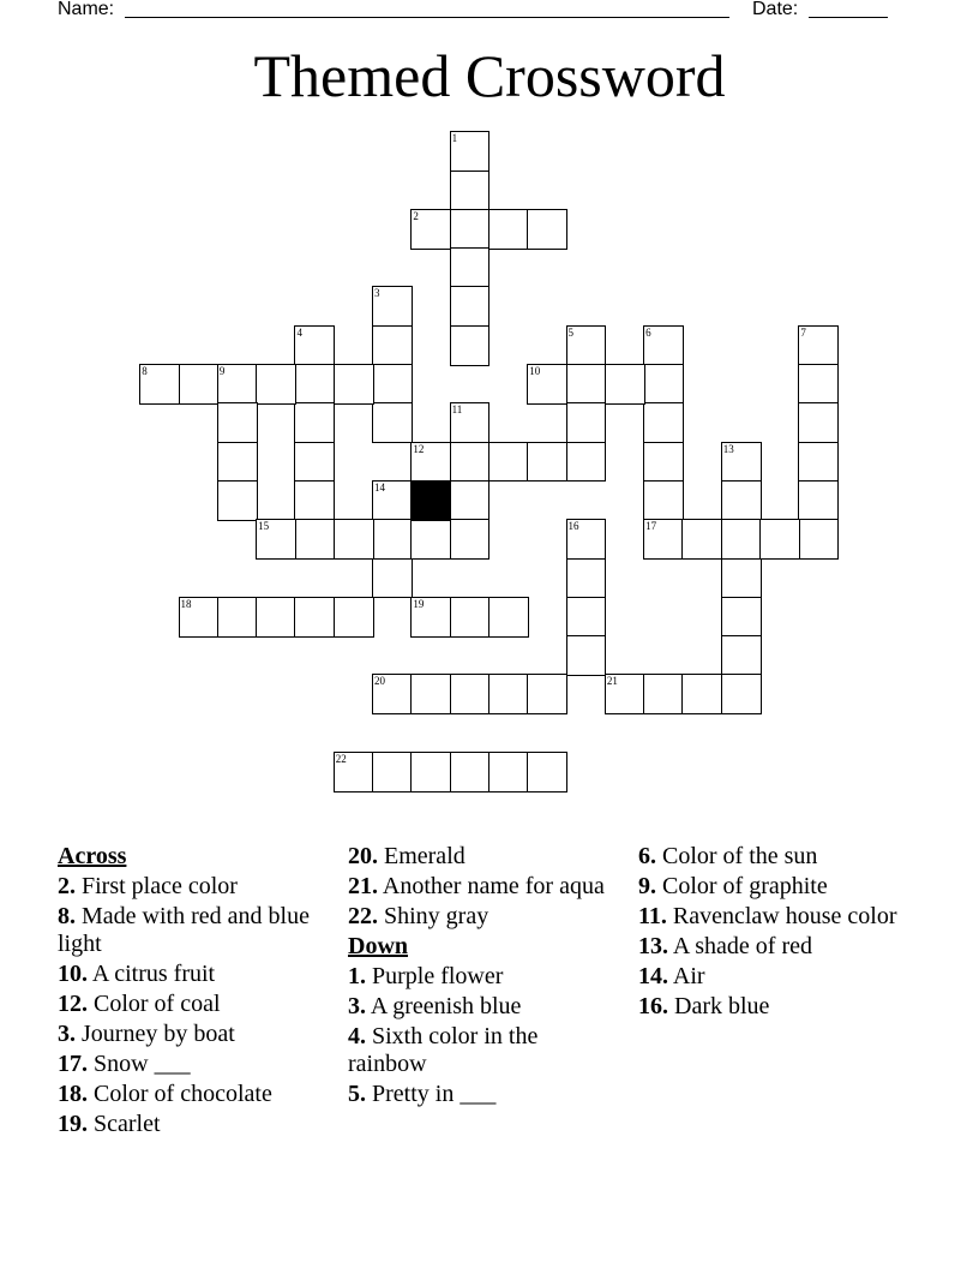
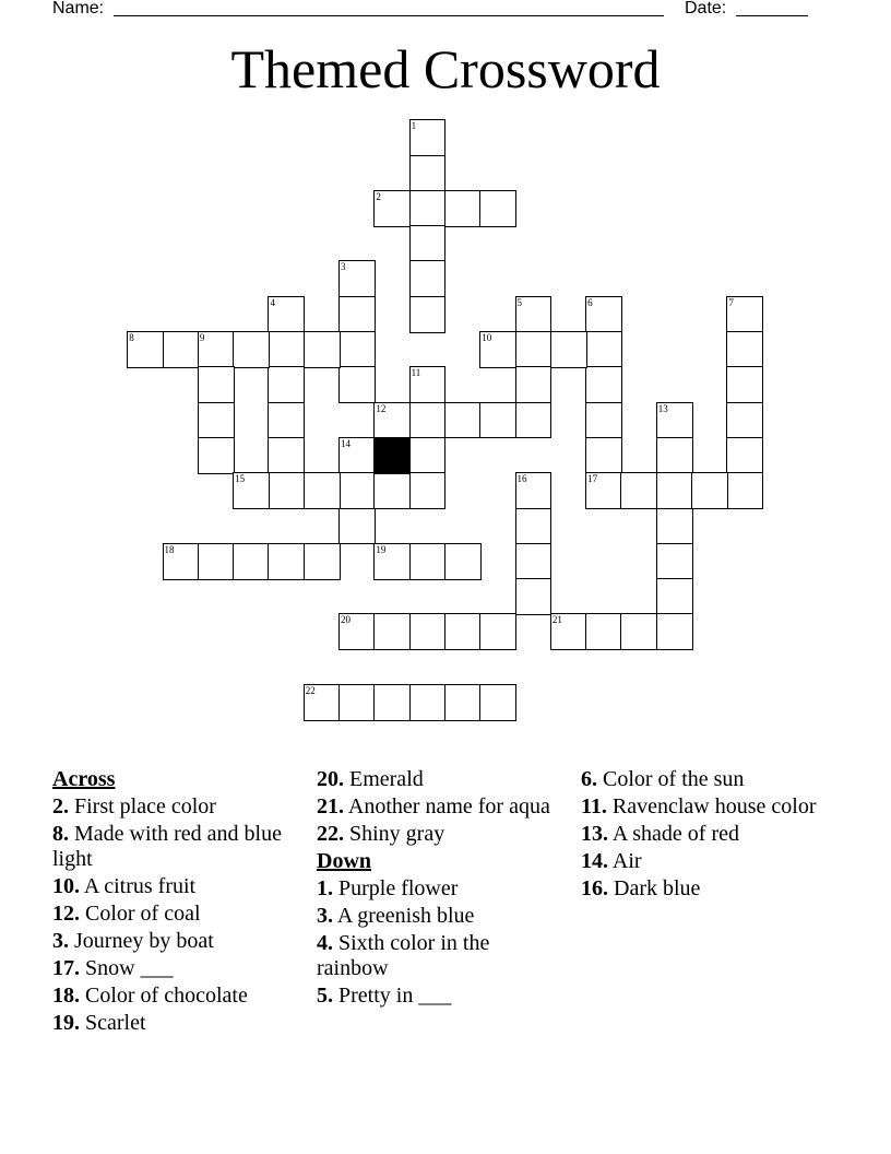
  Name:
  Date:
  Themed Crossword
  1
  2
  3
  4
  5
  6
  17
  7
  8
  9
  10
  11
  12
  13
  14
  15
  16
  18
  19
  20
  21
  22
  Across
  2. First place color
  8. Made with red and blue light
  10. A citrus fruit
  12. Color of coal
  3. Journey by boat
  17. Snow ___
  18. Color of chocolate
  19. Scarlet
  20. Emerald
  21. Another name for aqua
  22. Shiny gray
  Down
  1. Purple flower
  3. A greenish blue
  4. Sixth color in the rainbow
  5. Pretty in ___
  6. Color of the sun
- 9. Color of graphite
  11. Ravenclaw house color
  13. A shade of red
  14. Air
  16. Dark blue
